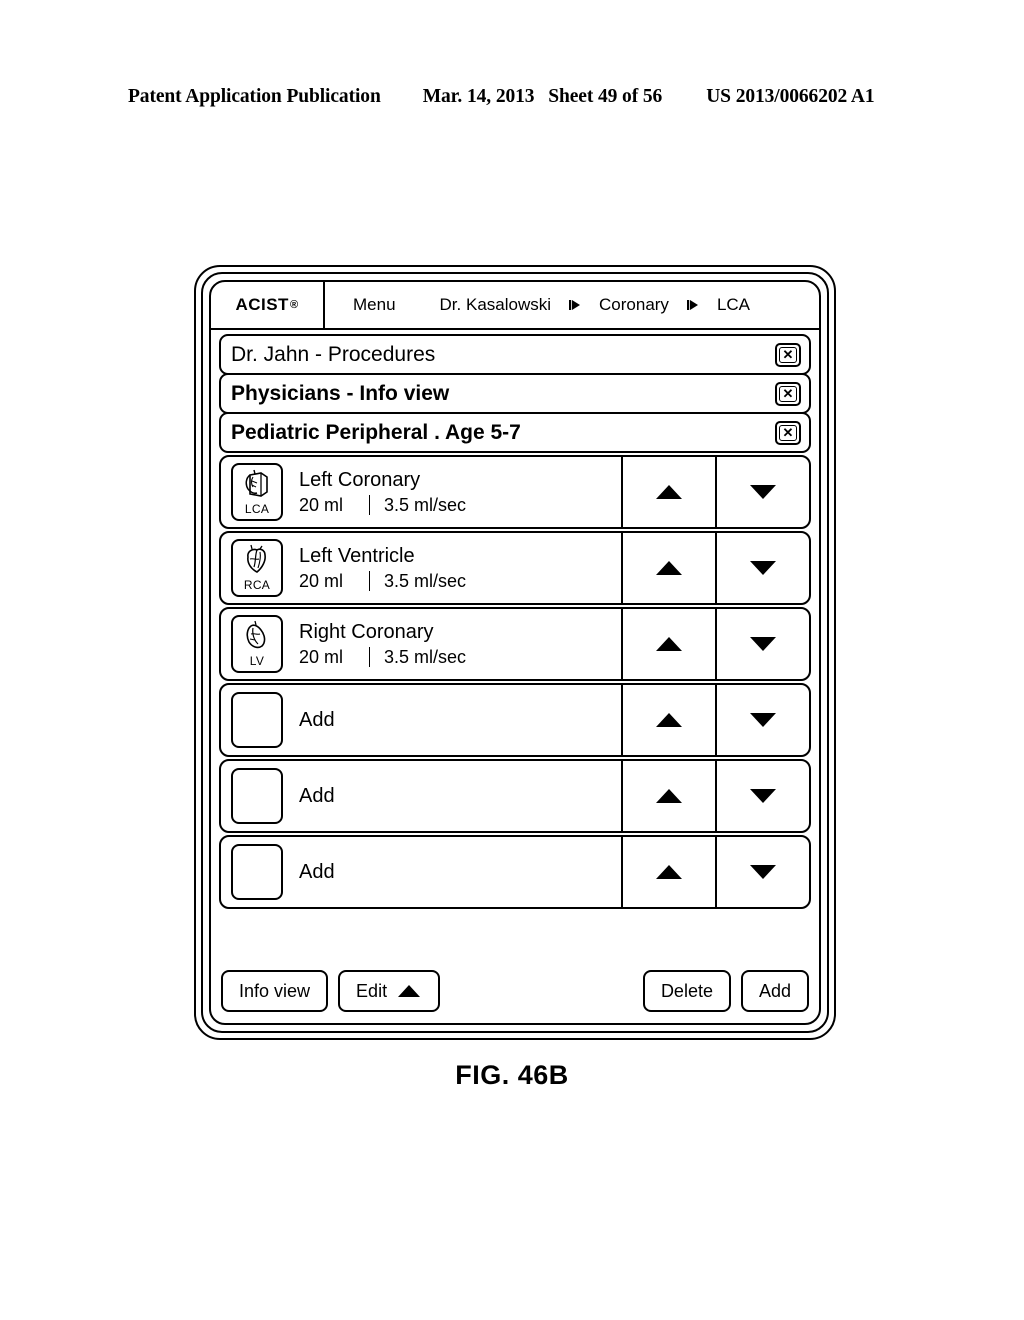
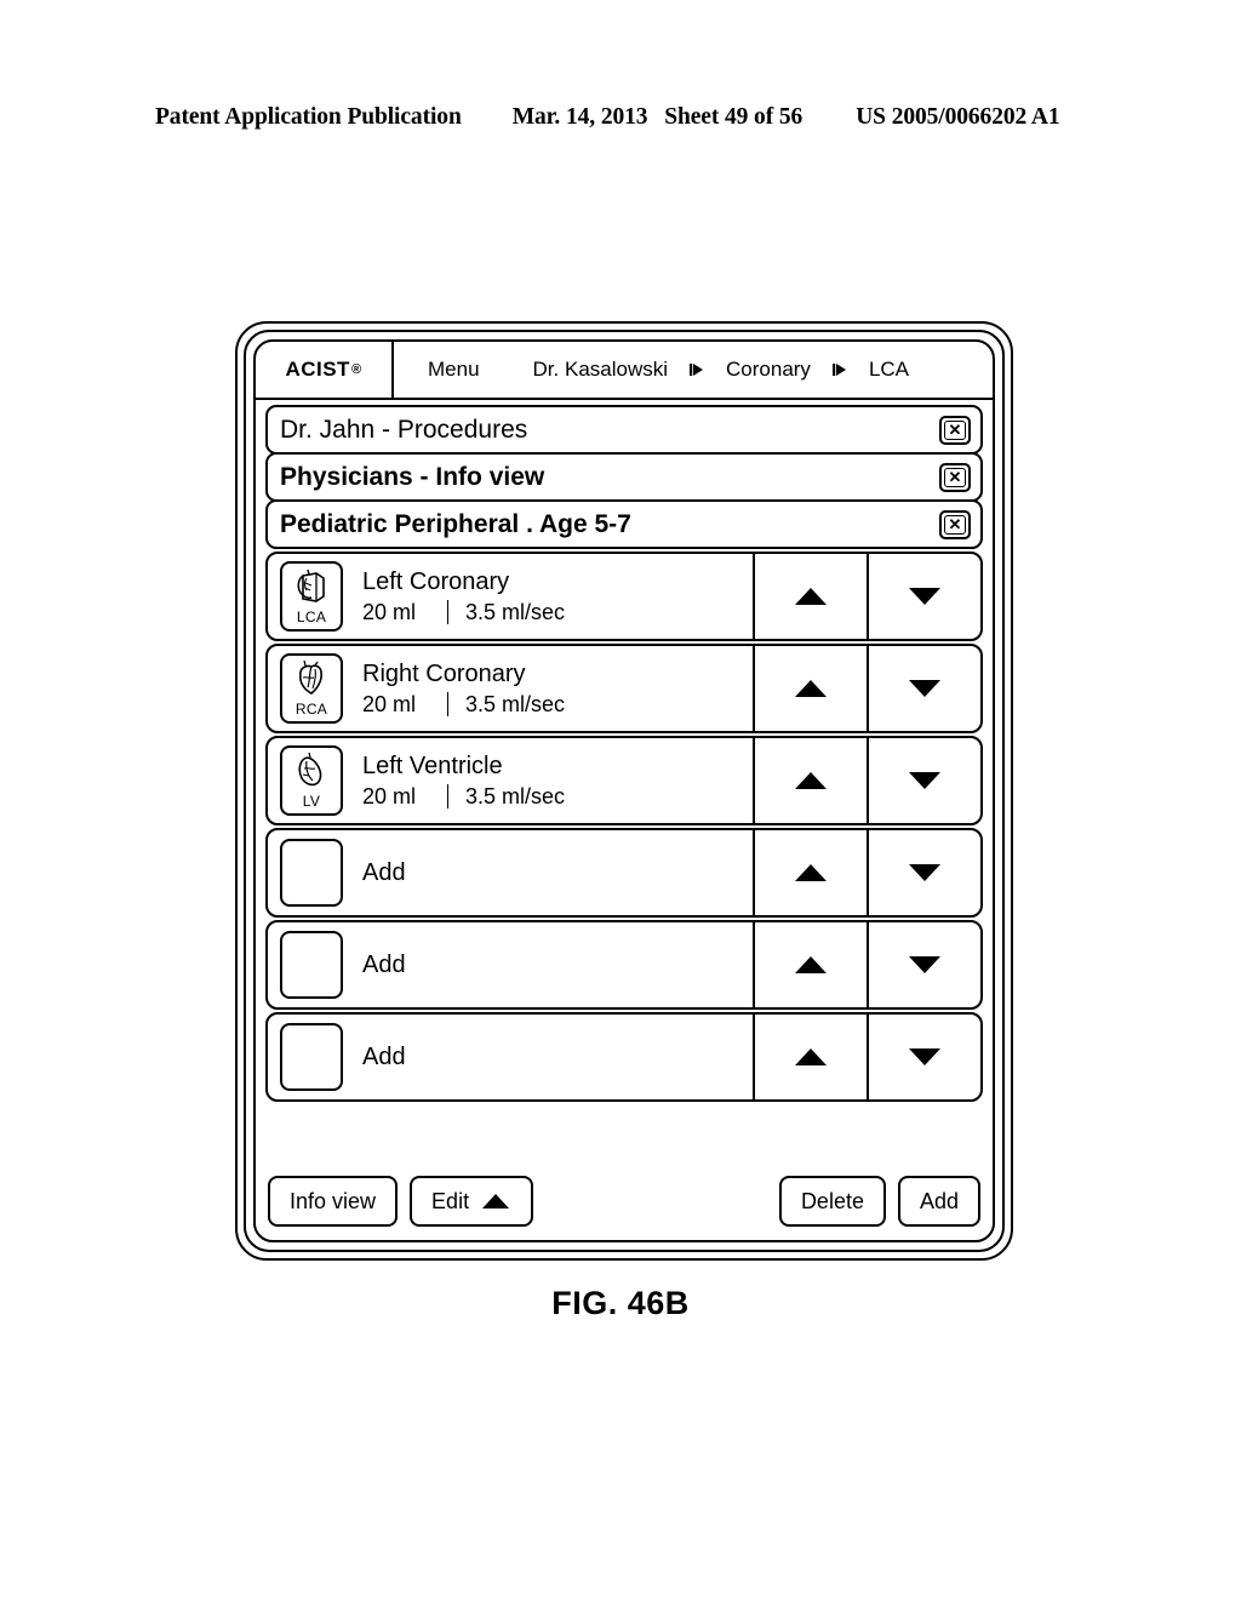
  Patent Application Publication
  Mar. 14, 2013 Sheet 49 of 56
- US 2013/0066202 A1
+ US 2005/0066202 A1
  ACIST
  ®
  Menu
  Dr. Kasalowski
  Coronary
  LCA
  Dr. Jahn - Procedures
  ✕
  Physicians - Info view
  ✕
  Pediatric Peripheral . Age 5-7
  ✕
  LCA
  Left Coronary
  20 ml
  3.5 ml/sec
  RCA
- Left Ventricle
+ Right Coronary
  20 ml
  3.5 ml/sec
  LV
- Right Coronary
+ Left Ventricle
  20 ml
  3.5 ml/sec
  Add
  Add
  Add
  Info view
  Edit
  Delete
  Add
  FIG. 46B
